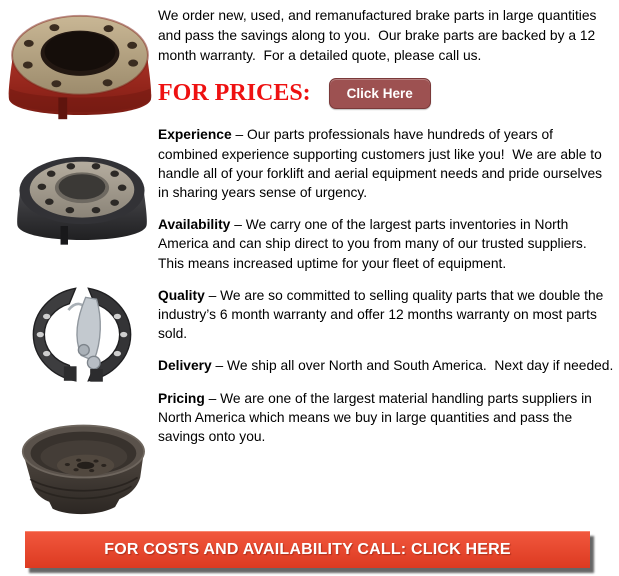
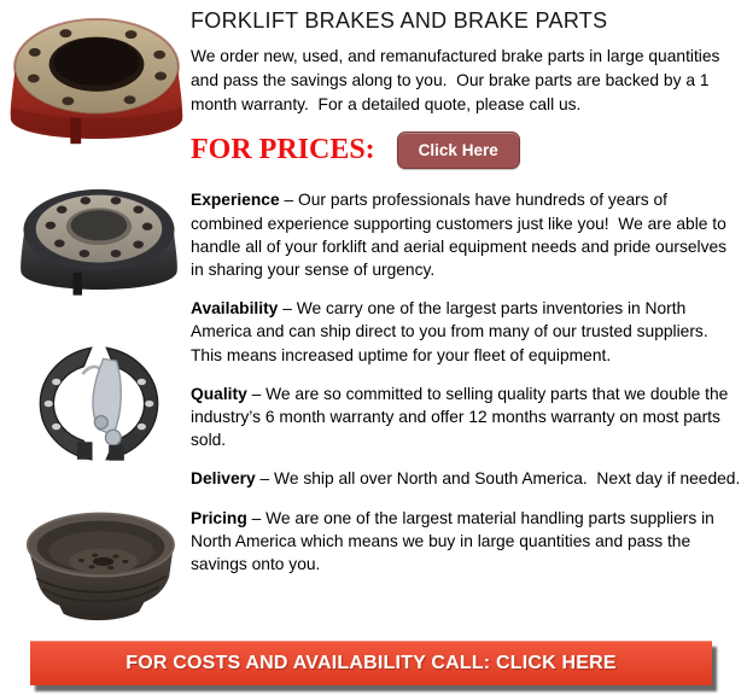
+ FORKLIFT BRAKES AND BRAKE PARTS
- We order new, used, and remanufactured brake parts in large quantities and pass the savings along to you. Our brake parts are backed by a 12 month warranty. For a detailed quote, please call us.
+ We order new, used, and remanufactured brake parts in large quantities and pass the savings along to you. Our brake parts are backed by a 1 month warranty. For a detailed quote, please call us.
  FOR PRICES:
  Click Here
- Experience – Our parts professionals have hundreds of years of combined experience supporting customers just like you! We are able to handle all of your forklift and aerial equipment needs and pride ourselves in sharing years sense of urgency.
+ Experience – Our parts professionals have hundreds of years of combined experience supporting customers just like you! We are able to handle all of your forklift and aerial equipment needs and pride ourselves in sharing your sense of urgency.
  Availability – We carry one of the largest parts inventories in North America and can ship direct to you from many of our trusted suppliers. This means increased uptime for your fleet of equipment.
  Quality – We are so committed to selling quality parts that we double the industry’s 6 month warranty and offer 12 months warranty on most parts sold.
  Delivery – We ship all over North and South America. Next day if needed.
  Pricing – We are one of the largest material handling parts suppliers in North America which means we buy in large quantities and pass the savings onto you.
  FOR COSTS AND AVAILABILITY CALL: CLICK HERE
